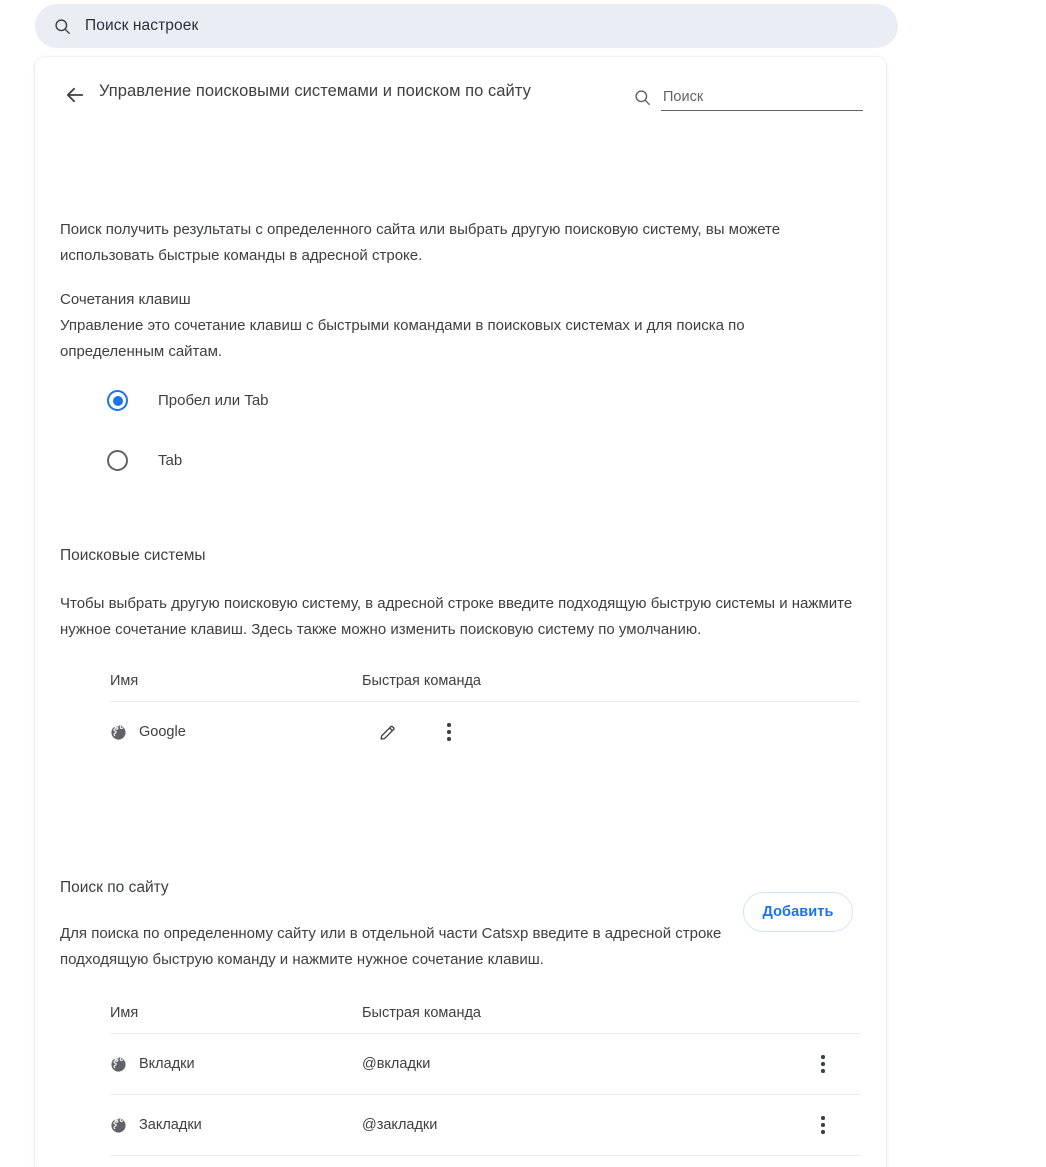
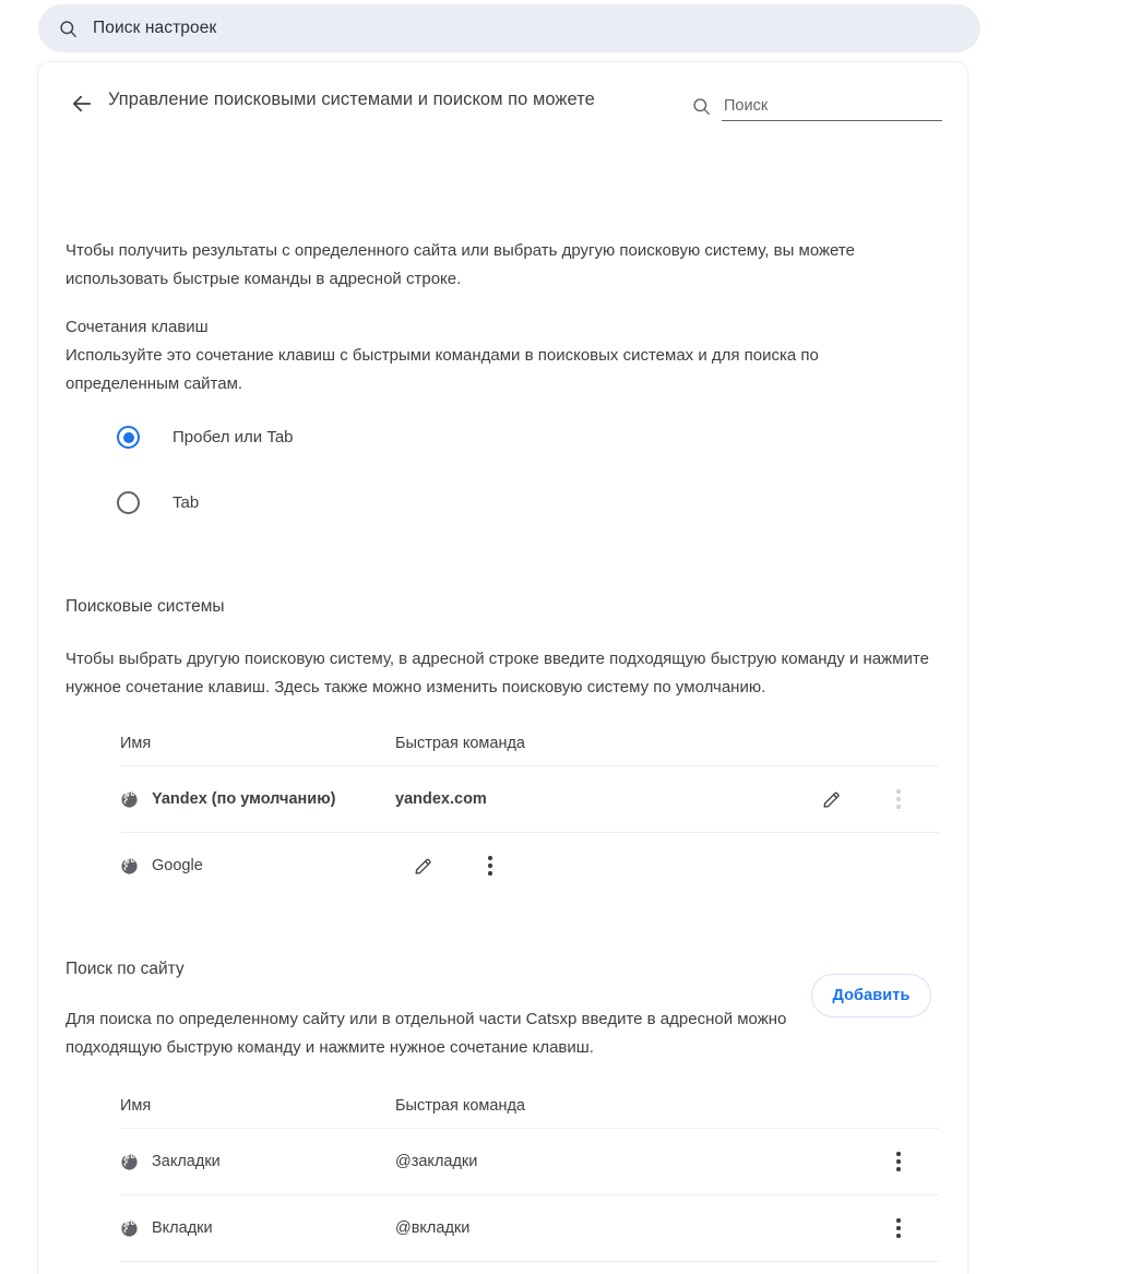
  Поиск настроек
- Управление поисковыми системами и поиском по сайту
+ Управление поисковыми системами и поиском по можете
  Поиск
- Поиск получить результаты с определенного сайта или выбрать другую поисковую систему, вы можете использовать быстрые команды в адресной строке.
+ Чтобы получить результаты с определенного сайта или выбрать другую поисковую систему, вы можете использовать быстрые команды в адресной строке.
  Сочетания клавиш
- Управление это сочетание клавиш с быстрыми командами в поисковых системах и для поиска по определенным сайтам.
+ Используйте это сочетание клавиш с быстрыми командами в поисковых системах и для поиска по определенным сайтам.
  Пробел или Tab
  Tab
  Поисковые системы
- Чтобы выбрать другую поисковую систему, в адресной строке введите подходящую быструю системы и нажмите нужное сочетание клавиш. Здесь также можно изменить поисковую систему по умолчанию.
+ Чтобы выбрать другую поисковую систему, в адресной строке введите подходящую быструю команду и нажмите нужное сочетание клавиш. Здесь также можно изменить поисковую систему по умолчанию.
  Имя
  Быстрая команда
+ Yandex (по умолчанию)
+ yandex.com
  Google
  Поиск по сайту
- Для поиска по определенному сайту или в отдельной части Catsxp введите в адресной строке подходящую быструю команду и нажмите нужное сочетание клавиш.
+ Для поиска по определенному сайту или в отдельной части Catsxp введите в адресной можно подходящую быструю команду и нажмите нужное сочетание клавиш.
  Добавить
  Имя
  Быстрая команда
- Вкладки
+ Закладки
- @вкладки
+ @закладки
- Закладки
+ Вкладки
- @закладки
+ @вкладки
